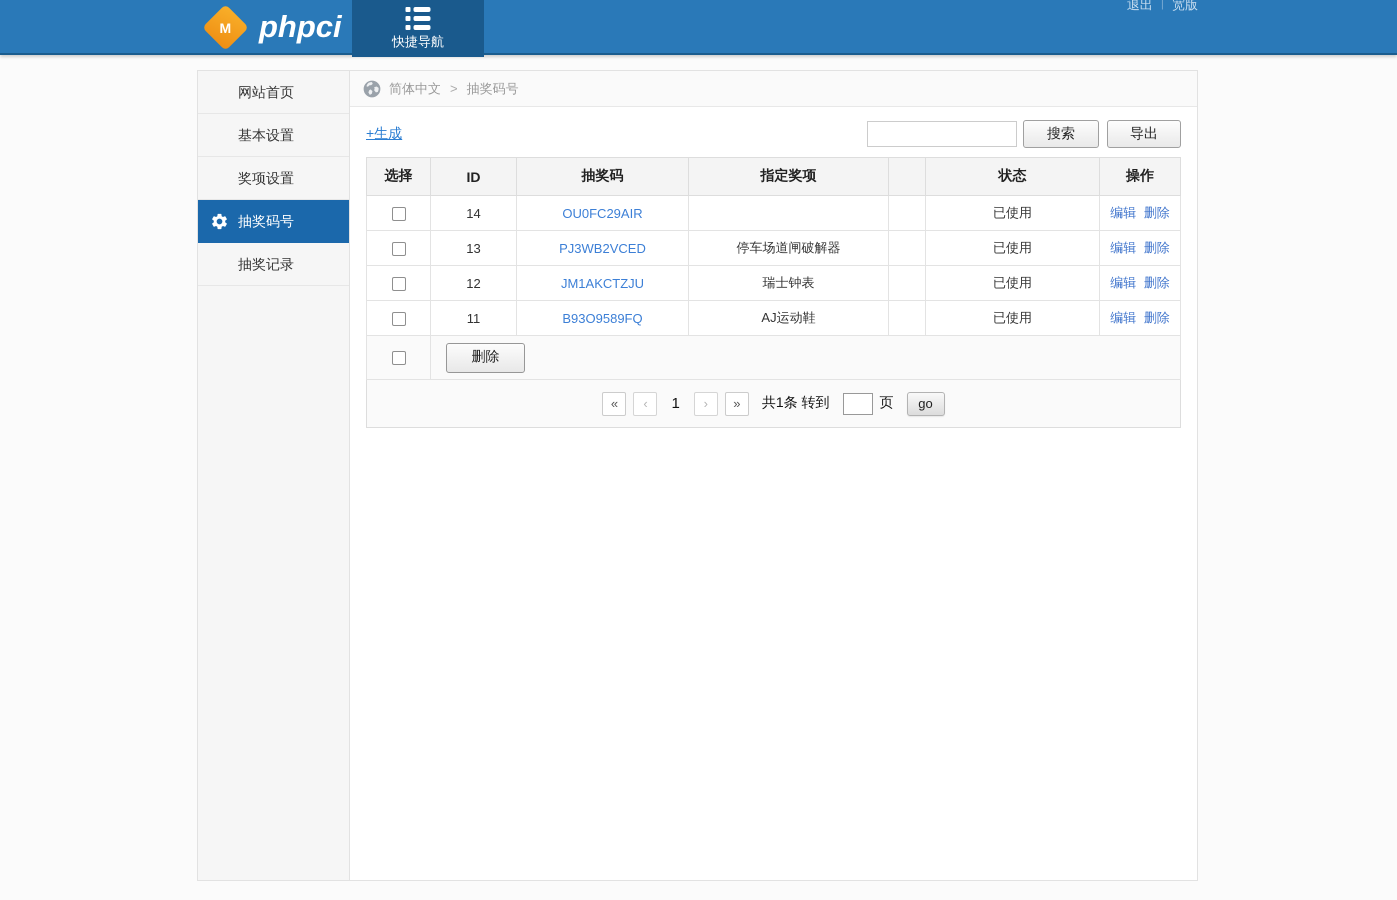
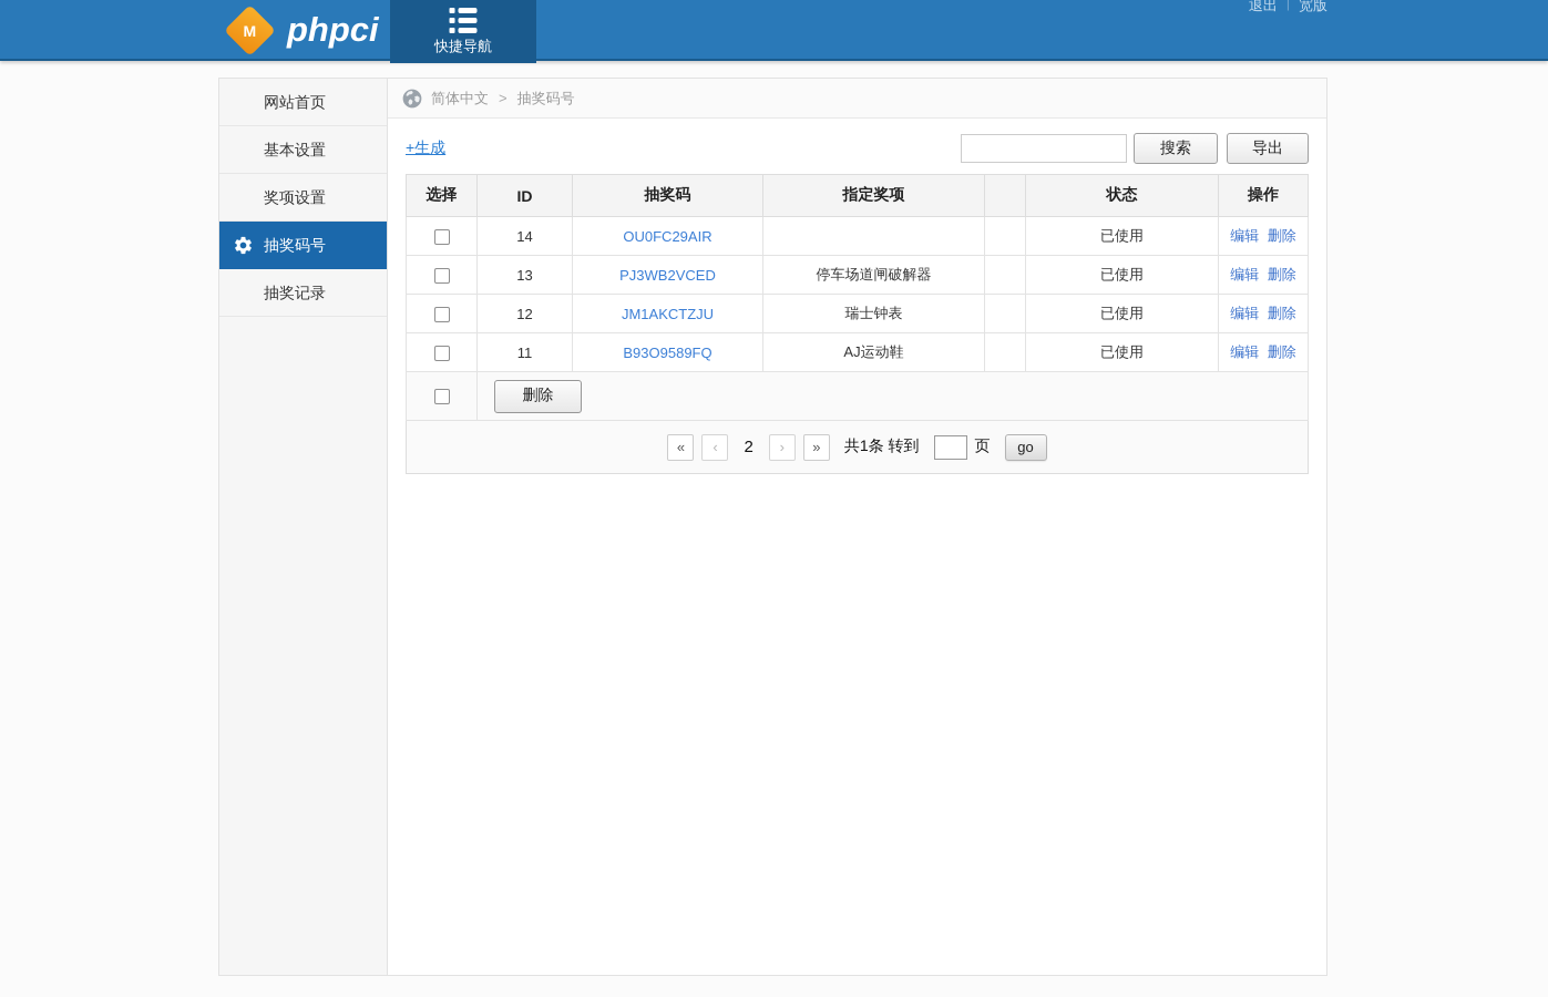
  phpci
  快捷导航
  退出
  |
  宽版
  网站首页
  基本设置
  奖项设置
  抽奖码号
  抽奖记录
  简体中文
  >
  抽奖码号
  +生成
  搜索
  导出
  选择	ID	抽奖码	指定奖项		状态	操作
  	14	OU0FC29AIR			已使用	编辑 删除
  	13	PJ3WB2VCED	停车场道闸破解器		已使用	编辑 删除
  	12	JM1AKCTZJU	瑞士钟表		已使用	编辑 删除
  	11	B93O9589FQ	AJ运动鞋		已使用	编辑 删除
  	删除
  «
  ‹
- 1
+ 2
  ›
  »
  共1条 转到
  页
  go
